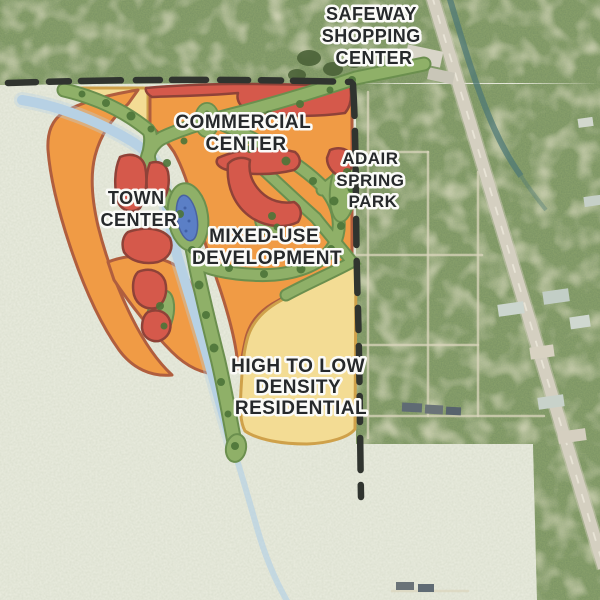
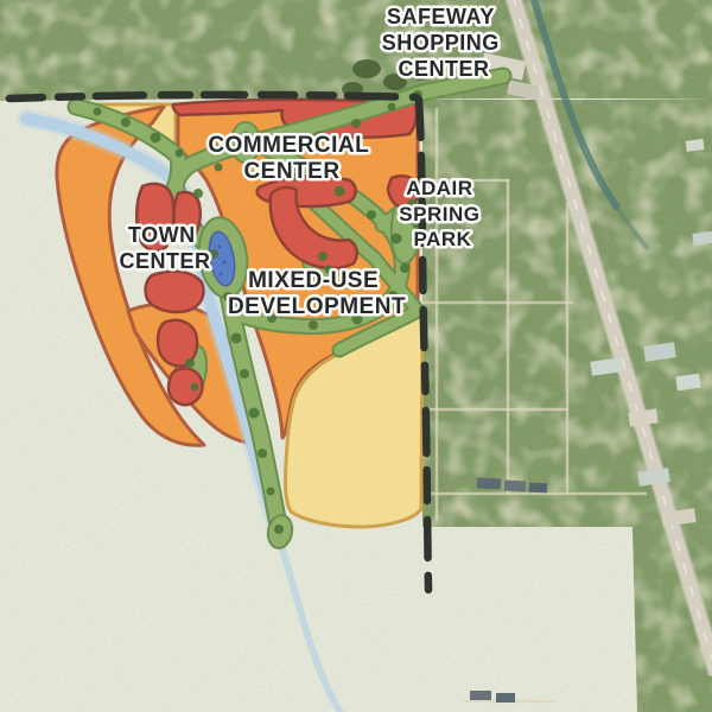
  SAFEWAY SHOPPING CENTER
  COMMERCIAL CENTER
  ADAIR SPRING PARK
  TOWN CENTER
  MIXED-USE DEVELOPMENT
- HIGH TO LOW DENSITY RESIDENTIAL
